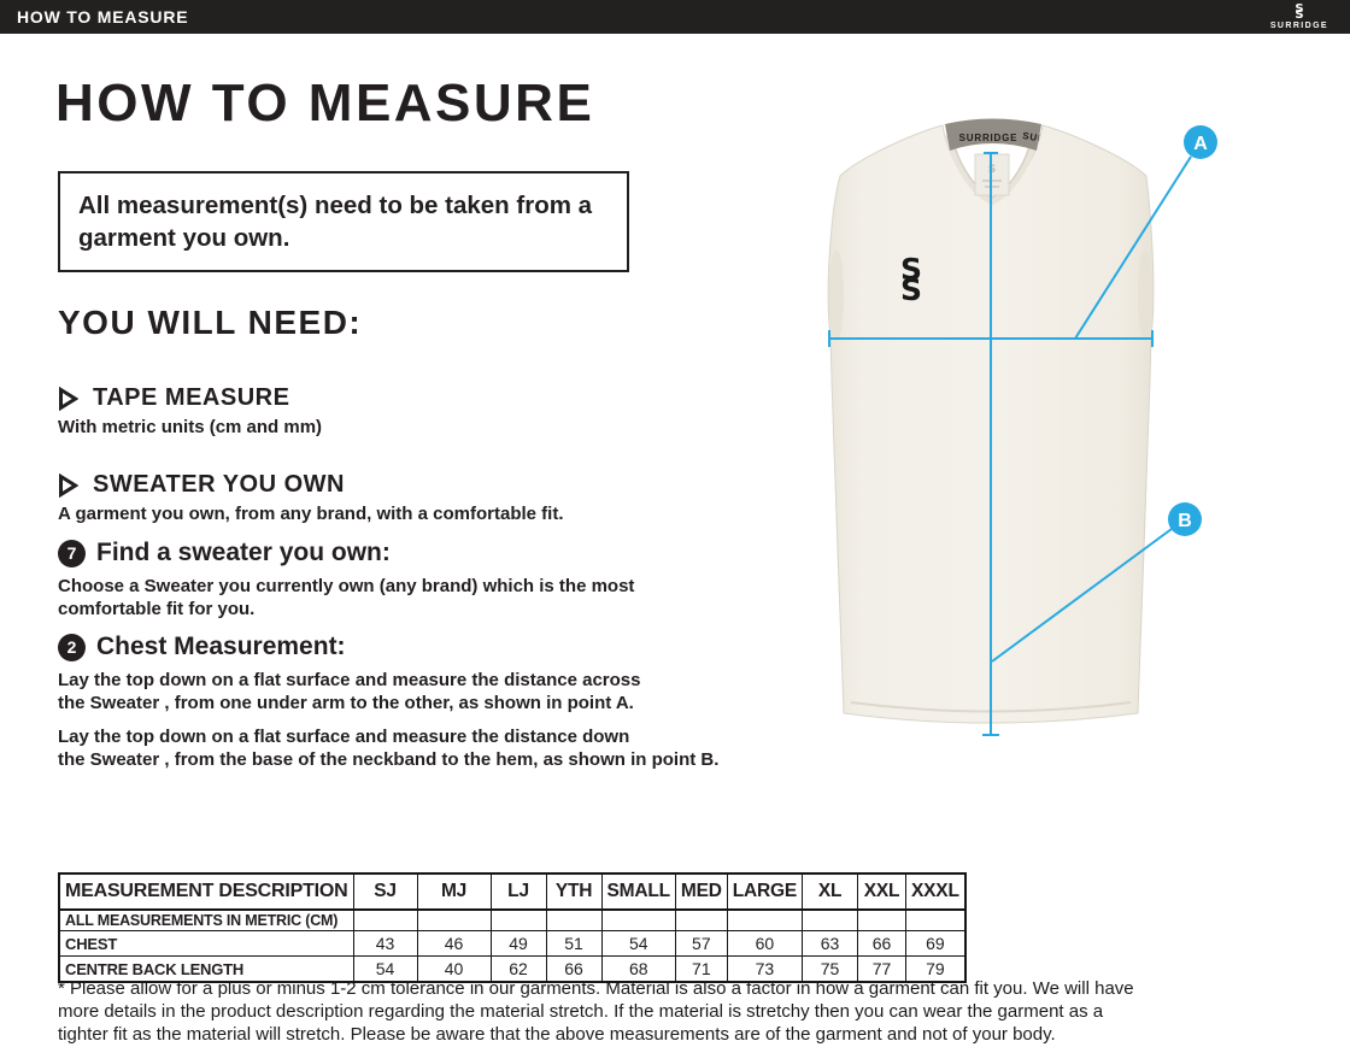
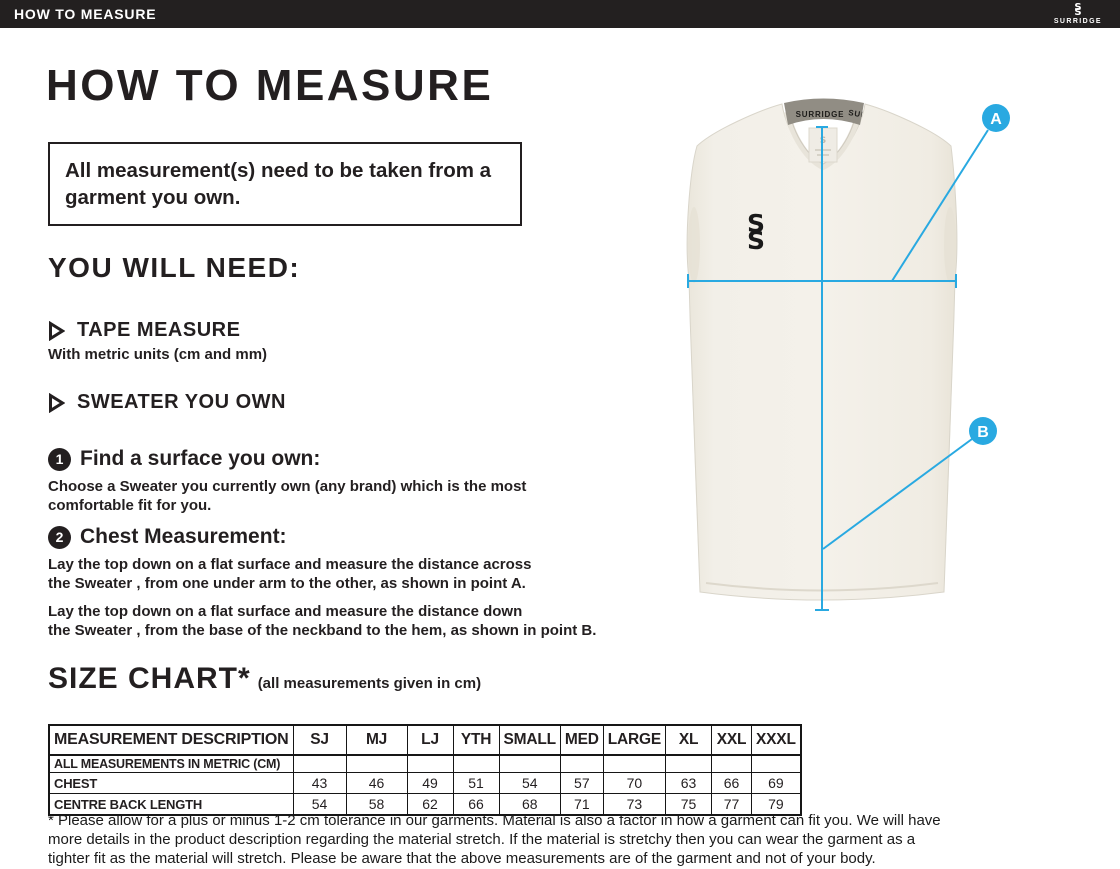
  HOW TO MEASURE
  S
  S
  HOW TO MEASURE
  All measurement(s) need to be taken from a
  garment you own.
  YOU WILL NEED:
  TAPE MEASURE
  With metric units (cm and mm)
  SWEATER YOU OWN
- A garment you own, from any brand, with a comfortable fit.
- 7
+ 1
- Find a sweater you own:
+ Find a surface you own:
  Choose a Sweater you currently own (any brand) which is the most
  comfortable fit for you.
  2
  Chest Measurement:
  Lay the top down on a flat surface and measure the distance across
  the Sweater , from one under arm to the other, as shown in point A.
  Lay the top down on a flat surface and measure the distance down
  the Sweater , from the base of the neckband to the hem, as shown in point B.
+ SIZE CHART*
+ (all measurements given in cm)
  MEASUREMENT DESCRIPTION	SJ	MJ	LJ	YTH	SMALL	MED	LARGE	XL	XXL	XXXL
  ALL MEASUREMENTS IN METRIC (CM)
- CHEST	43	46	49	51	54	57	60	63	66	69
+ CHEST	43	46	49	51	54	57	70	63	66	69
- CENTRE BACK LENGTH	54	40	62	66	68	71	73	75	77	79
+ CENTRE BACK LENGTH	54	58	62	66	68	71	73	75	77	79
  * Please allow for a plus or minus 1-2 cm tolerance in our garments. Material is also a factor in how a garment can fit you. We will have
  more details in the product description regarding the material stretch. If the material is stretchy then you can wear the garment as a
  tighter fit as the material will stretch. Please be aware that the above measurements are of the garment and not of your body.
  SURRIDGE
  S
  S
  A
  B
